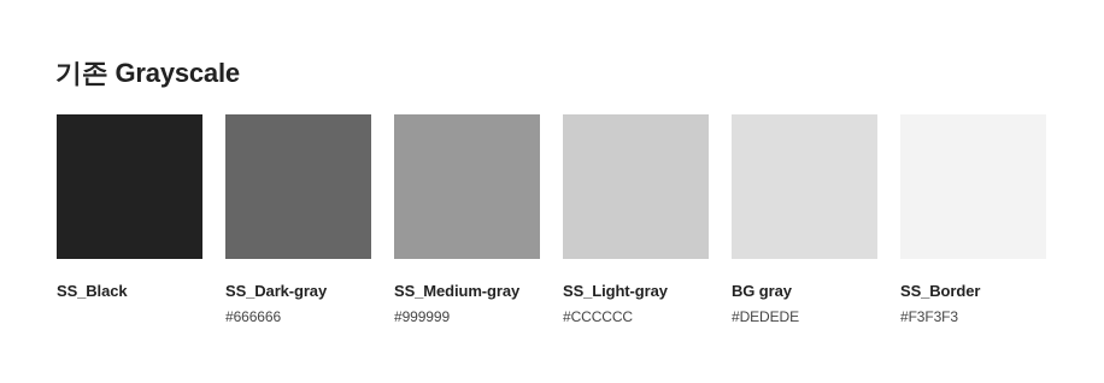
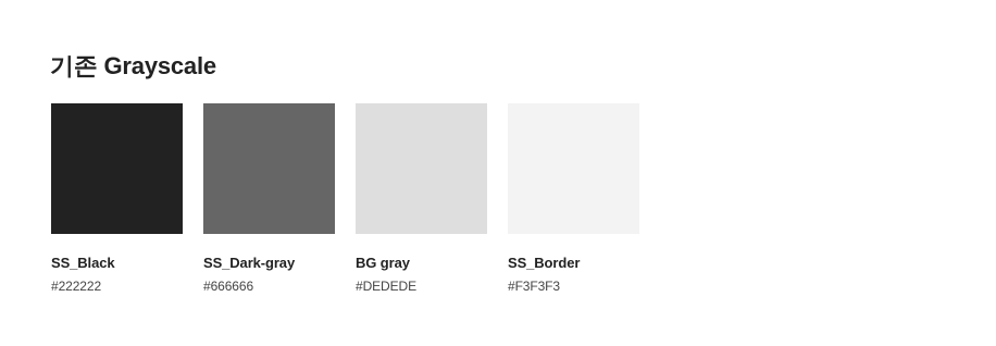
  기존 Grayscale
  SS_Black
+ #222222
  SS_Dark-gray
  #666666
- SS_Medium-gray
- #999999
- SS_Light-gray
- #CCCCCC
  BG gray
  #DEDEDE
  SS_Border
  #F3F3F3
